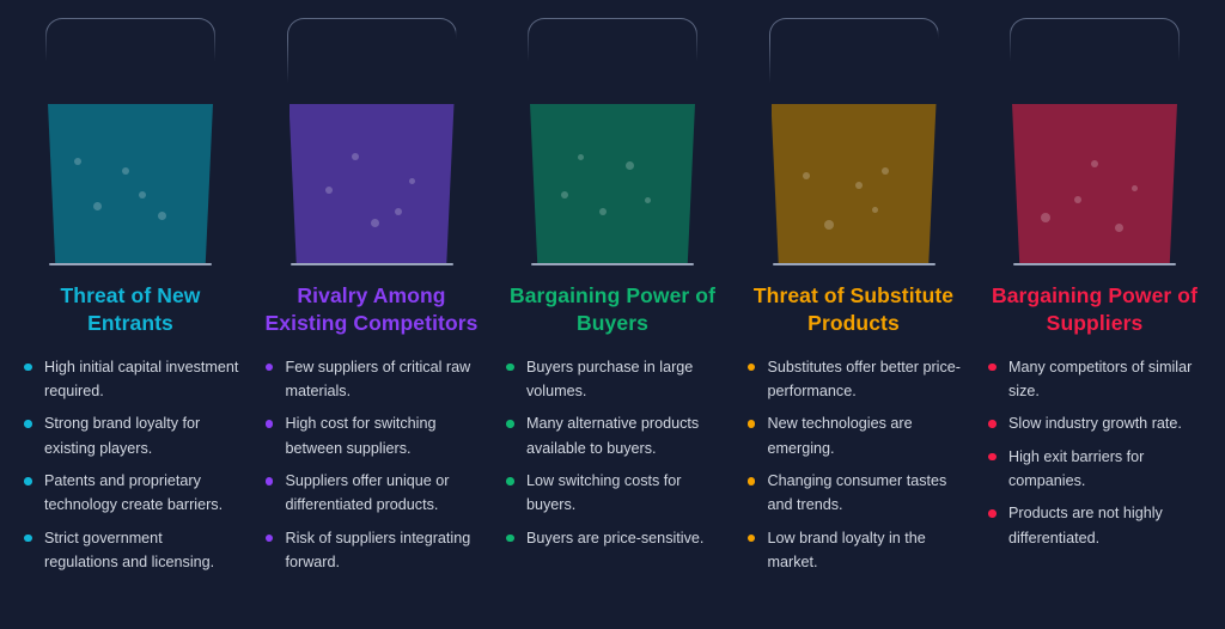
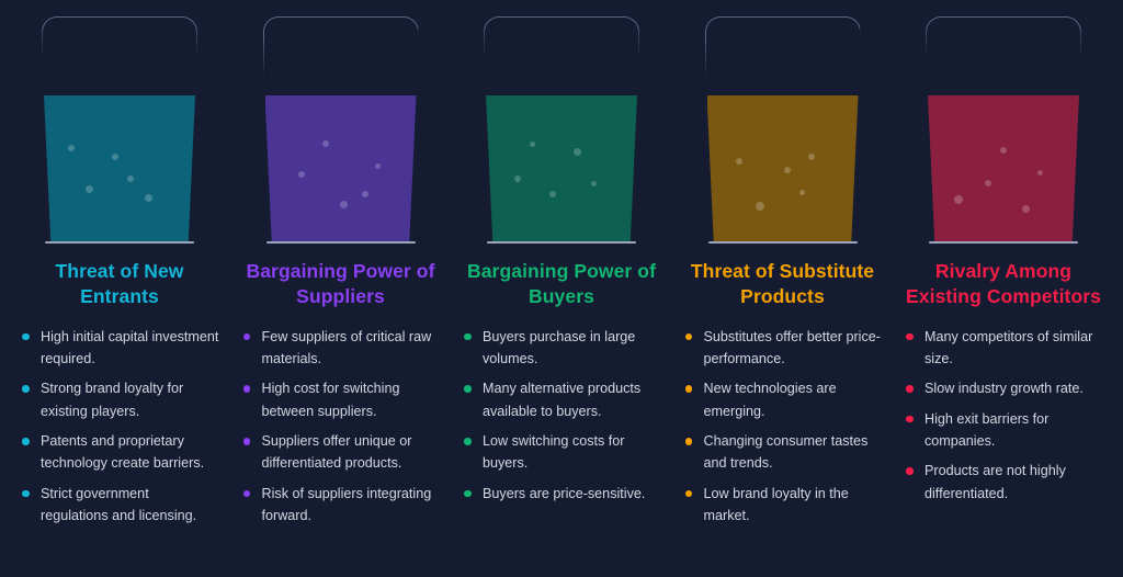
  Threat of New Entrants
  High initial capital investment required.
  Strong brand loyalty for existing players.
  Patents and proprietary technology create barriers.
  Strict government regulations and licensing.
- Rivalry Among Existing Competitors
+ Bargaining Power of Suppliers
  Few suppliers of critical raw materials.
  High cost for switching between suppliers.
  Suppliers offer unique or differentiated products.
  Risk of suppliers integrating forward.
  Bargaining Power of Buyers
  Buyers purchase in large volumes.
  Many alternative products available to buyers.
  Low switching costs for buyers.
  Buyers are price-sensitive.
  Threat of Substitute Products
  Substitutes offer better price-performance.
  New technologies are emerging.
  Changing consumer tastes and trends.
  Low brand loyalty in the market.
- Bargaining Power of Suppliers
+ Rivalry Among Existing Competitors
  Many competitors of similar size.
  Slow industry growth rate.
  High exit barriers for companies.
  Products are not highly differentiated.
